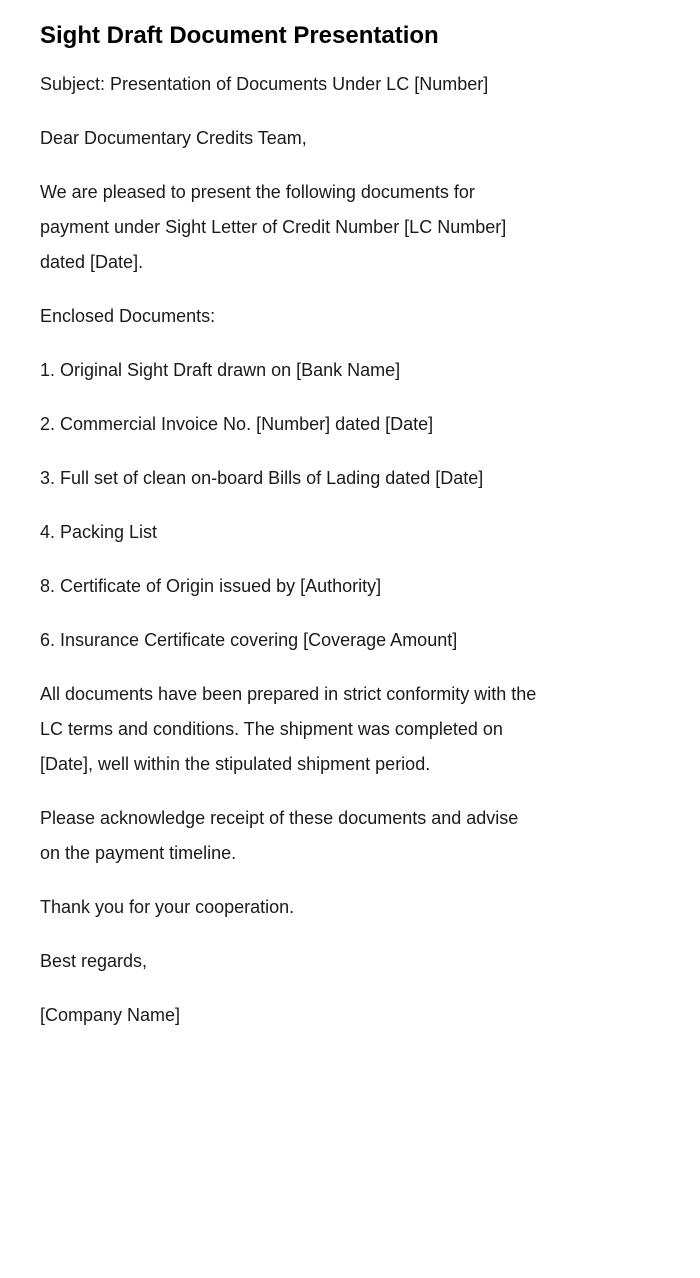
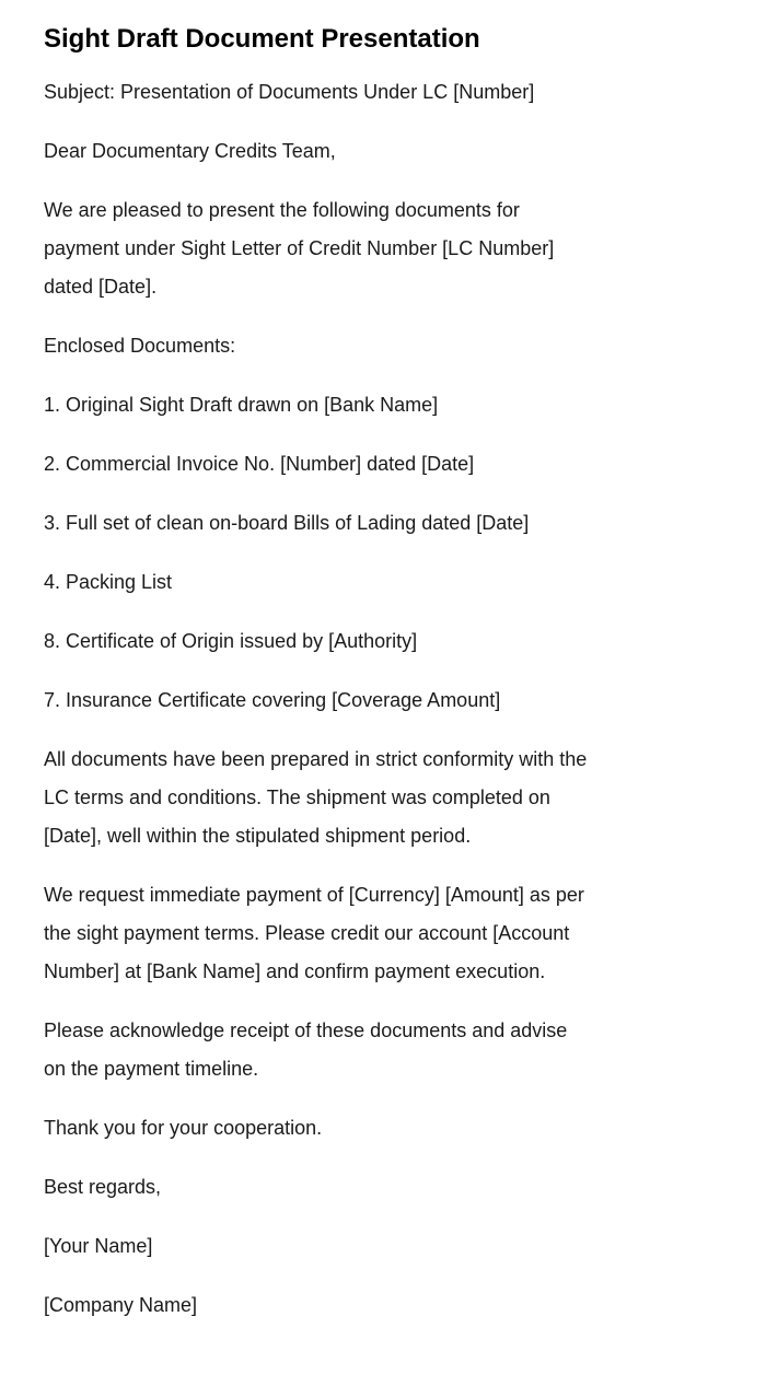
  Sight Draft Document Presentation
  Subject: Presentation of Documents Under LC [Number]
  Dear Documentary Credits Team,
  We are pleased to present the following documents for
  payment under Sight Letter of Credit Number [LC Number]
  dated [Date].
  Enclosed Documents:
  1. Original Sight Draft drawn on [Bank Name]
  2. Commercial Invoice No. [Number] dated [Date]
  3. Full set of clean on-board Bills of Lading dated [Date]
  4. Packing List
  8. Certificate of Origin issued by [Authority]
- 6. Insurance Certificate covering [Coverage Amount]
+ 7. Insurance Certificate covering [Coverage Amount]
  All documents have been prepared in strict conformity with the
  LC terms and conditions. The shipment was completed on
  [Date], well within the stipulated shipment period.
+ We request immediate payment of [Currency] [Amount] as per
+ the sight payment terms. Please credit our account [Account
+ Number] at [Bank Name] and confirm payment execution.
  Please acknowledge receipt of these documents and advise
  on the payment timeline.
  Thank you for your cooperation.
  Best regards,
+ [Your Name]
  [Company Name]
